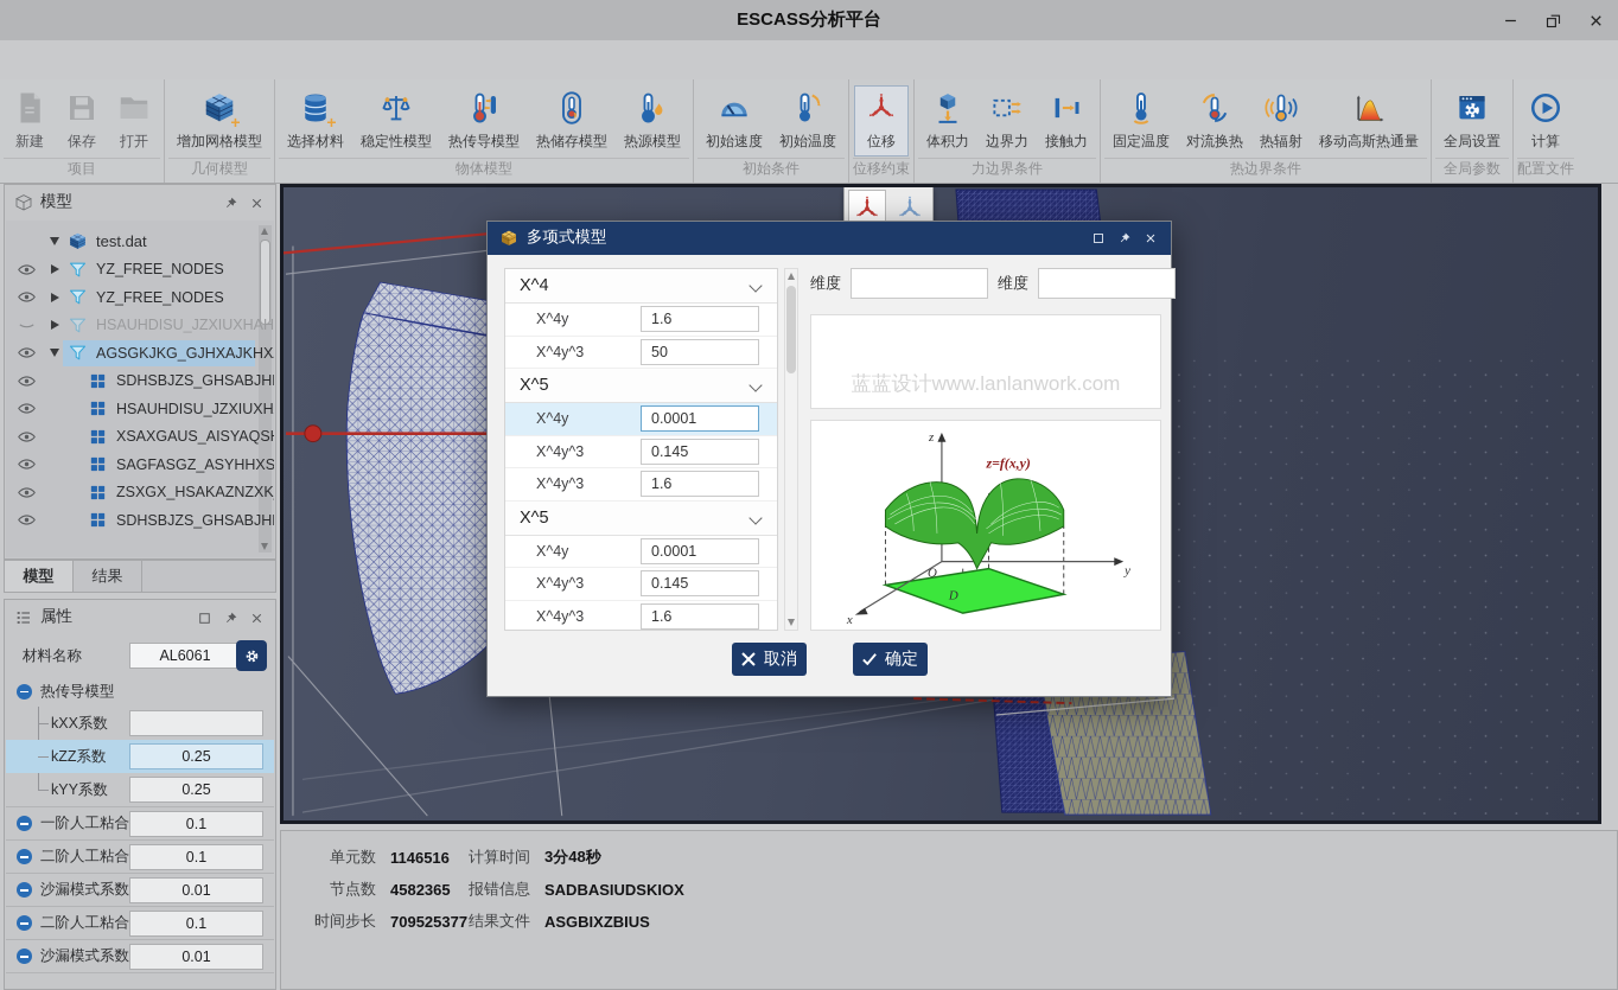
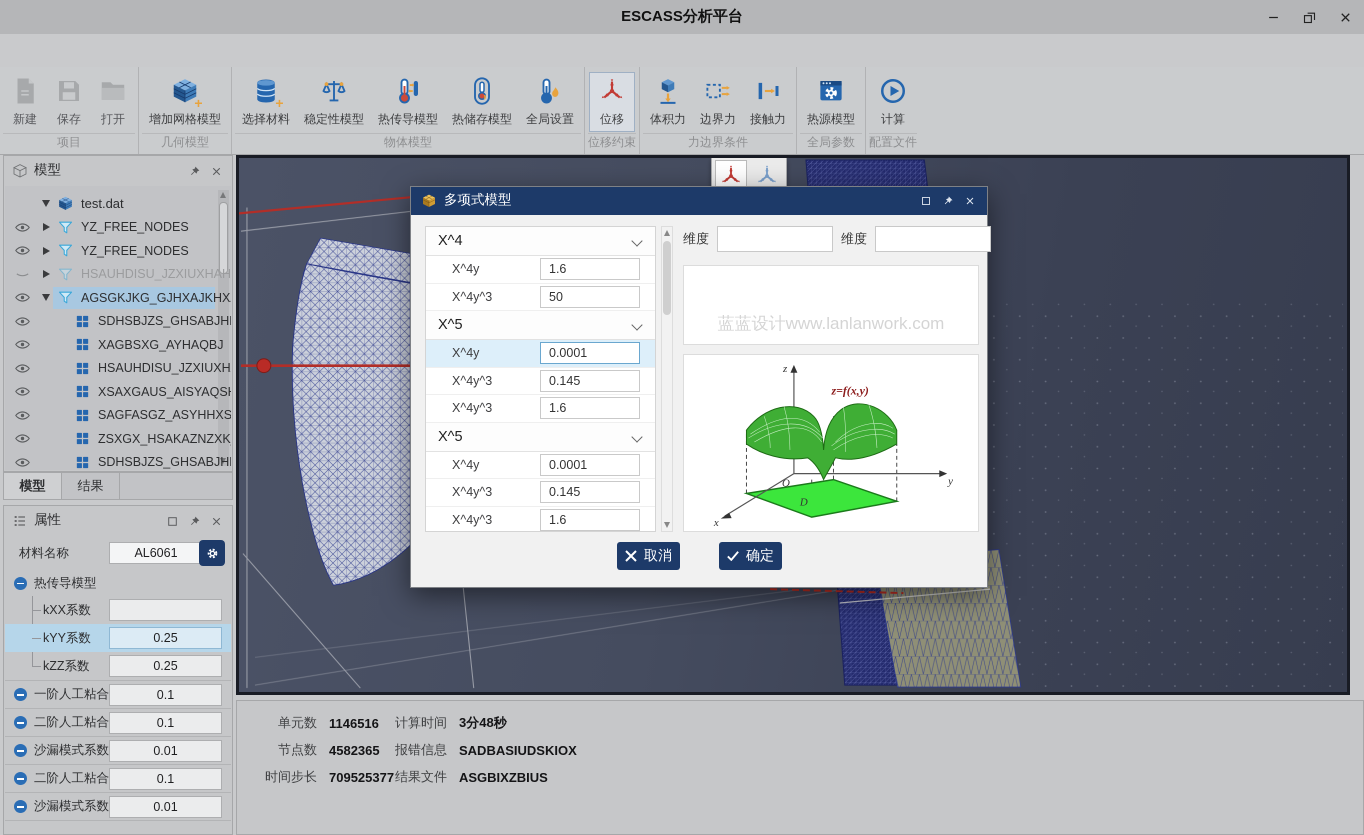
  ESCASS分析平台
  新建
  保存
  打开
  项目
  +
  增加网格模型
  几何模型
  +
  选择材料
  稳定性模型
  热传导模型
  热储存模型
- 热源模型
+ 全局设置
  物体模型
- 初始速度
- 初始温度
- 初始条件
  位移
  位移约束
  体积力
  边界力
  接触力
  力边界条件
- 固定温度
- 对流换热
- 热辐射
- 移动高斯热通量
- 热边界条件
- 全局设置
+ 热源模型
  全局参数
  计算
  配置文件
  模型
  test.dat
  YZ_FREE_NODES
  YZ_FREE_NODES
  HSAUHDISU_JZXIUXHAH
  AGSGKJKG_GJHXAJKHX
  SDHSBJZS_GHSABJH
+ XAGBSXG_AYHAQBJ
  HSAUHDISU_JZXIUXH
  XSAXGAUS_AISYAQS
  SAGFASGZ_ASYHHXS
  ZSXGX_HSAKAZNZXK
  SDHSBJZS_GHSABJH
  模型
  结果
  属性
  材料名称
  AL6061
  热传导模型
  kXX系数
- kZZ系数
+ kYY系数
  0.25
- kYY系数
+ kZZ系数
  0.25
  一阶人工粘合
  0.1
  二阶人工粘合
  0.1
  沙漏模式系数
  0.01
  二阶人工粘合
  0.1
  沙漏模式系数
  0.01
  多项式模型
  X^4
  X^4y
  1.6
  X^4y^3
  50
  X^5
  X^4y
  0.0001
  X^4y^3
  0.145
  X^4y^3
  1.6
  X^5
  X^4y
  0.0001
  X^4y^3
  0.145
  X^4y^3
  1.6
  维度
  维度
  蓝蓝设计www.lanlanwork.com
  z
  y
  x
  O
  D
  z=f(x,y)
  取消
  确定
  单元数
  1146516
  节点数
  4582365
  时间步长
  709525377
  计算时间
  3分48秒
  报错信息
  SADBASIUDSKIOX
  结果文件
  ASGBIXZBIUS
